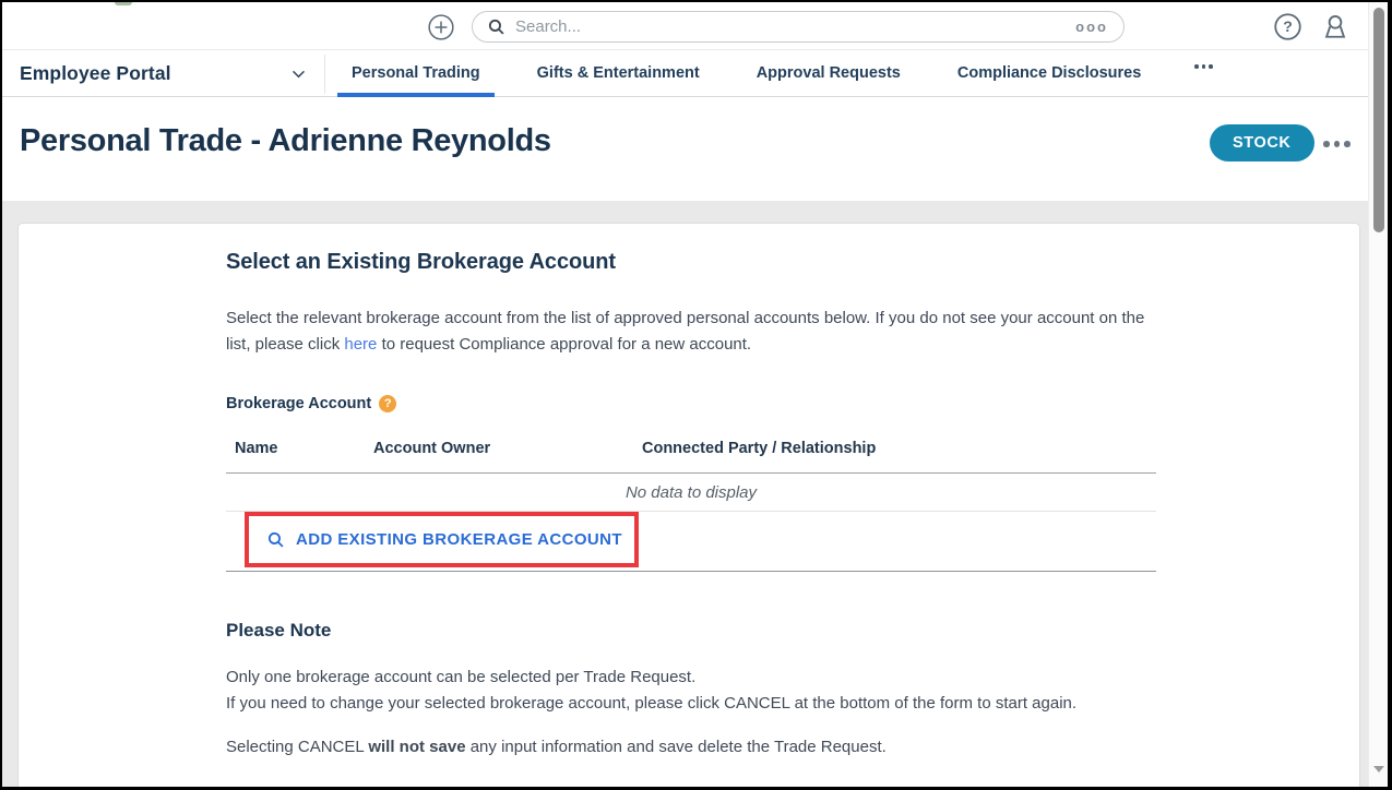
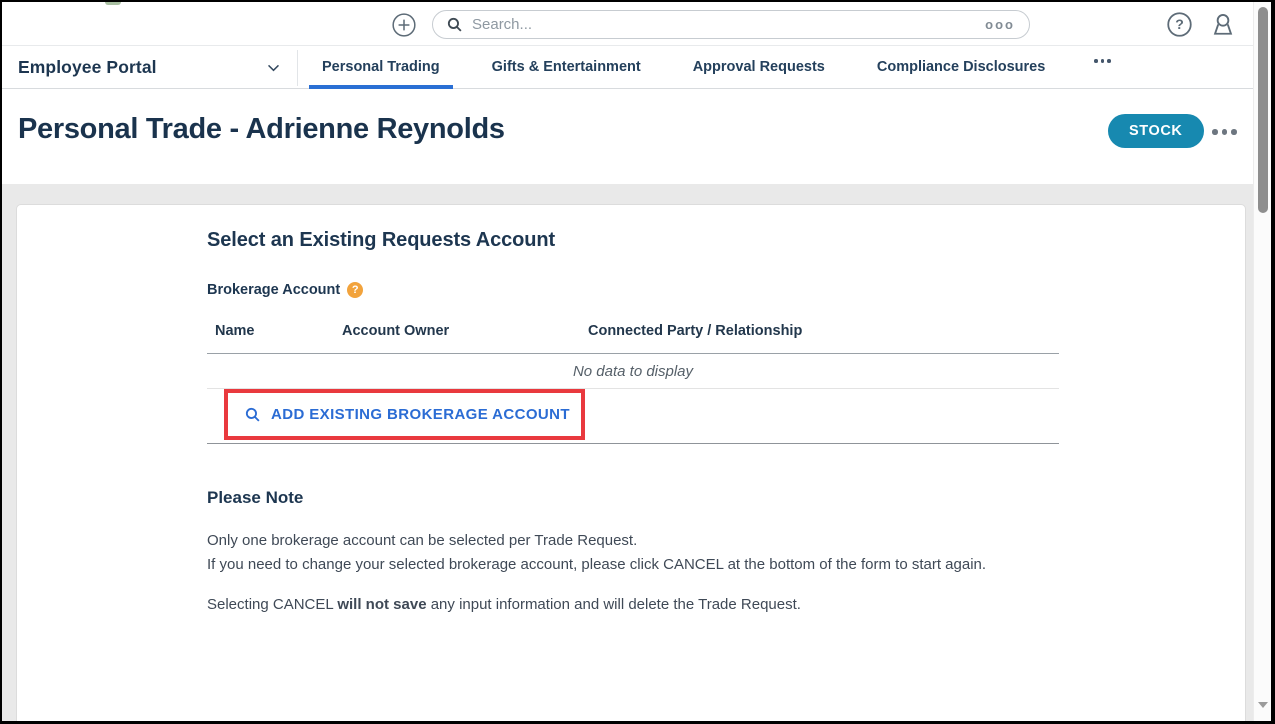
  Search...
  ooo
  ?
  Employee Portal
  Personal Trading
  Gifts & Entertainment
  Approval Requests
  Compliance Disclosures
  Personal Trade - Adrienne Reynolds
  STOCK
- Select an Existing Brokerage Account
+ Select an Existing Requests Account
- Select the relevant brokerage account from the list of approved personal accounts below. If you do not see your account on the list, please click here to request Compliance approval for a new account.
  Brokerage Account
  ?
  Name
  Account Owner
  Connected Party / Relationship
  No data to display
  ADD EXISTING BROKERAGE ACCOUNT
  Please Note
  Only one brokerage account can be selected per Trade Request.
  If you need to change your selected brokerage account, please click CANCEL at the bottom of the form to start again.
- Selecting CANCEL will not save any input information and save delete the Trade Request.
+ Selecting CANCEL will not save any input information and will delete the Trade Request.
